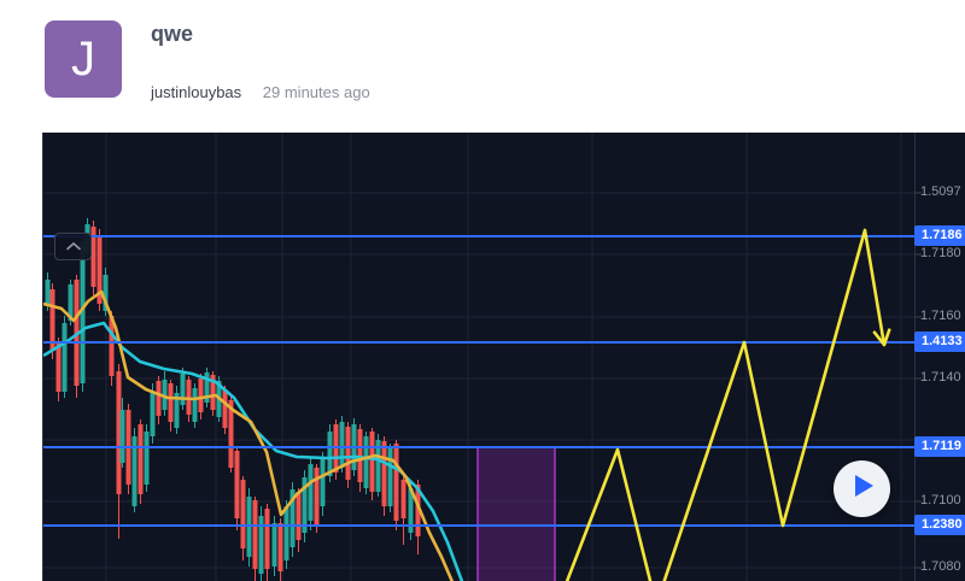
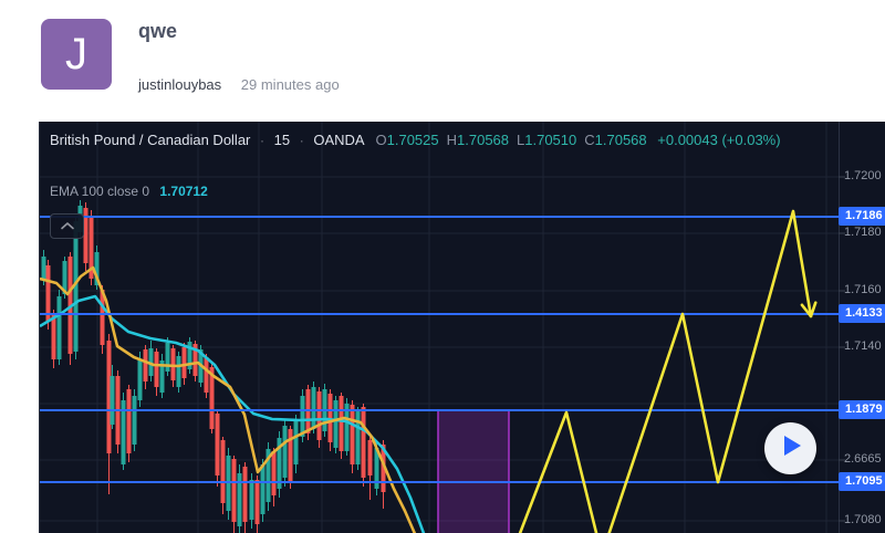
  J
  qwe
  justinlouybas 29 minutes ago
+ British Pound / Canadian Dollar · 15 · OANDA O1.70525 H1.70568 L1.70510 C1.70568 +0.00043 (+0.03%)
+ EMA 100 close 0 1.70712
- 1.5097
+ 1.7200
  1.7180
  1.7160
  1.7140
- 1.7100
+ 2.6665
  1.7080
  1.7186
  1.4133
- 1.7119
+ 1.1879
- 1.2380
+ 1.7095
